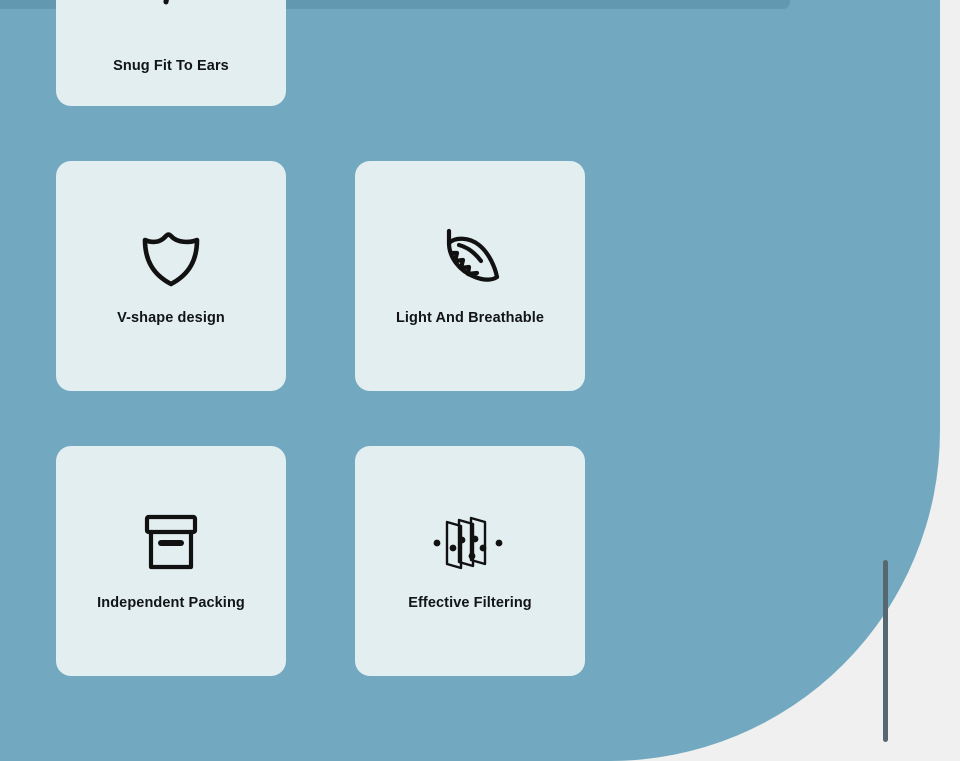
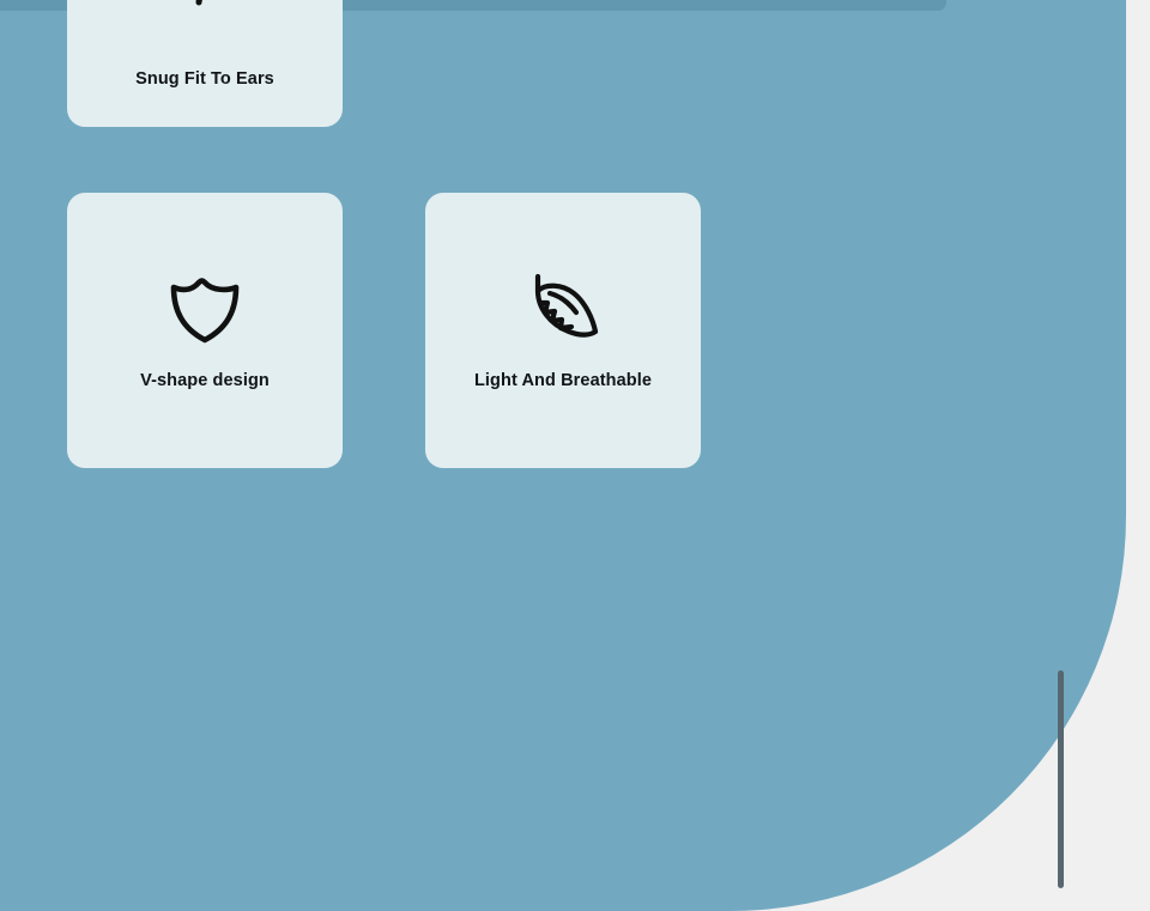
  Snug Fit To Ears
  V-shape design
  Light And Breathable
- Independent Packing
- Effective Filtering
